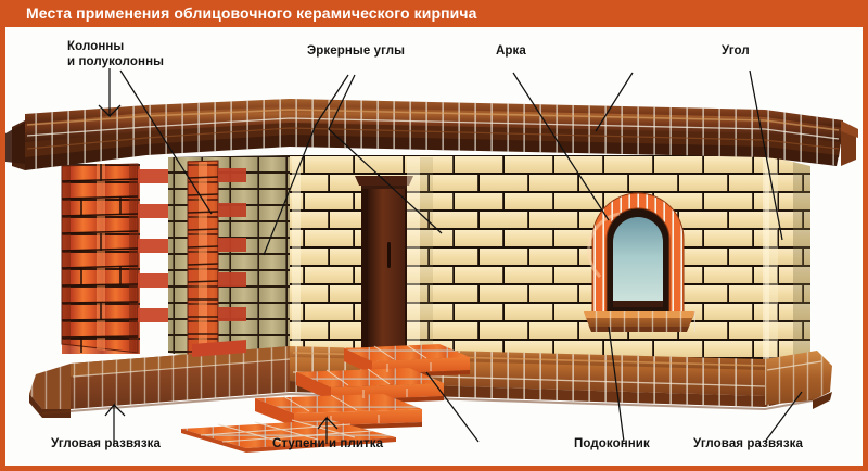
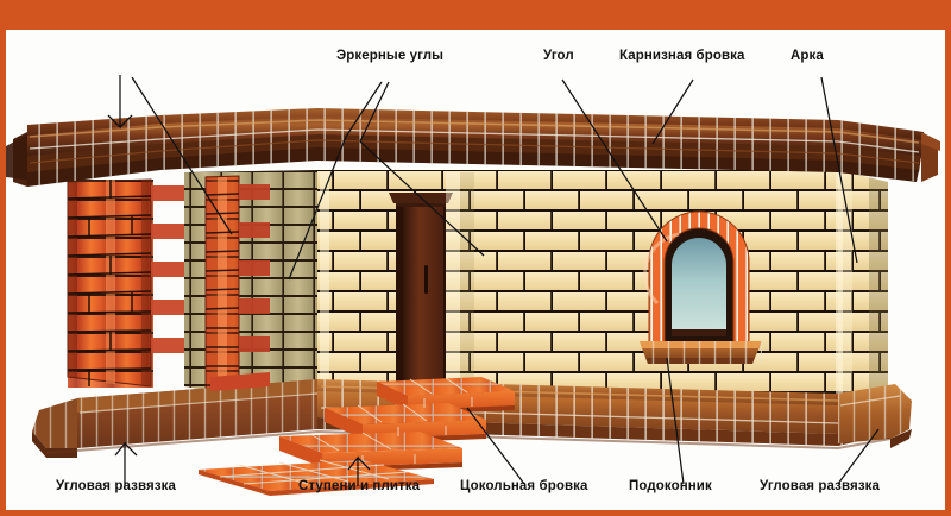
- Места применения облицовочного керамического кирпича
- Колонны
- и полуколонны
  Эркерные углы
- Арка
+ Угол
+ Карнизная бровка
- Угол
+ Арка
  Угловая развязка
  Ступени и плитка
+ Цокольная бровка
  Подоконник
  Угловая развязка
